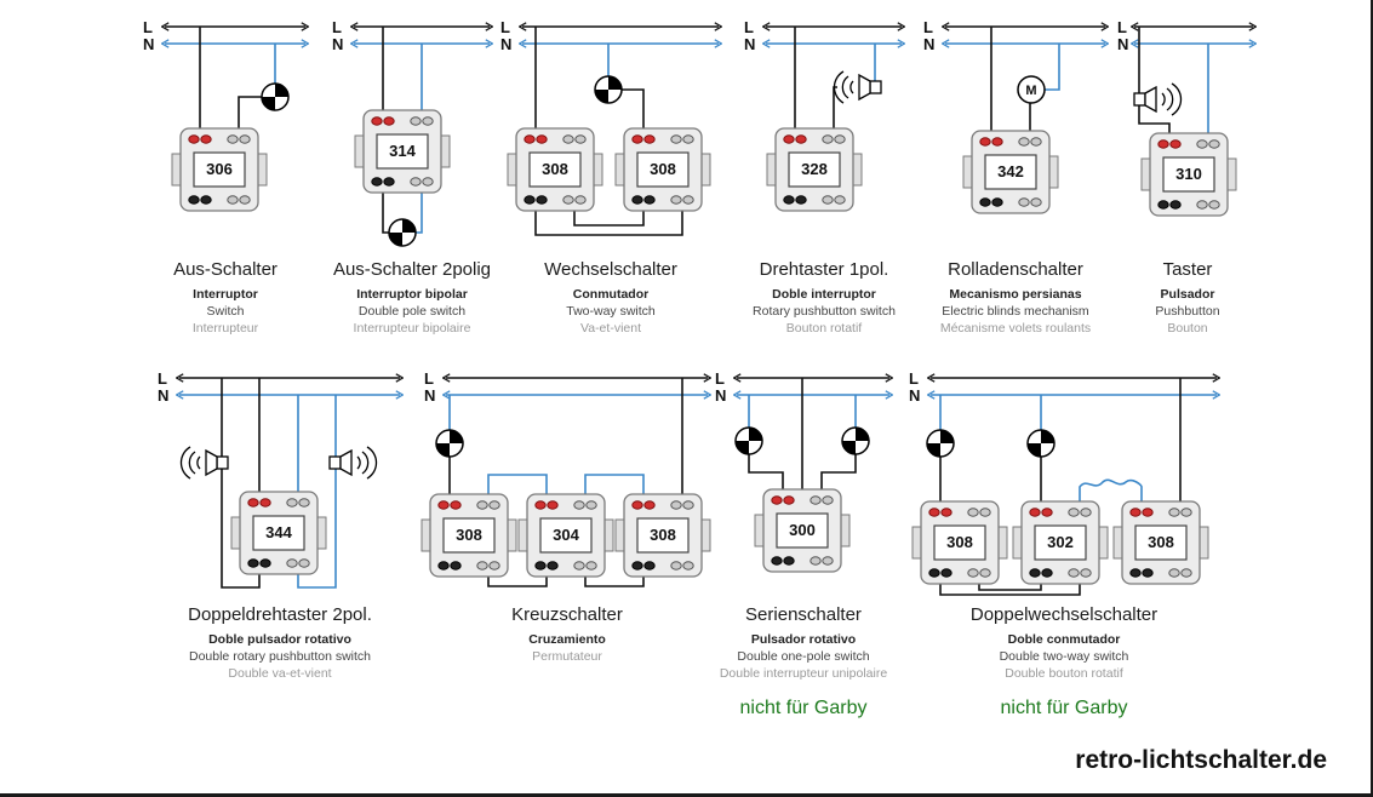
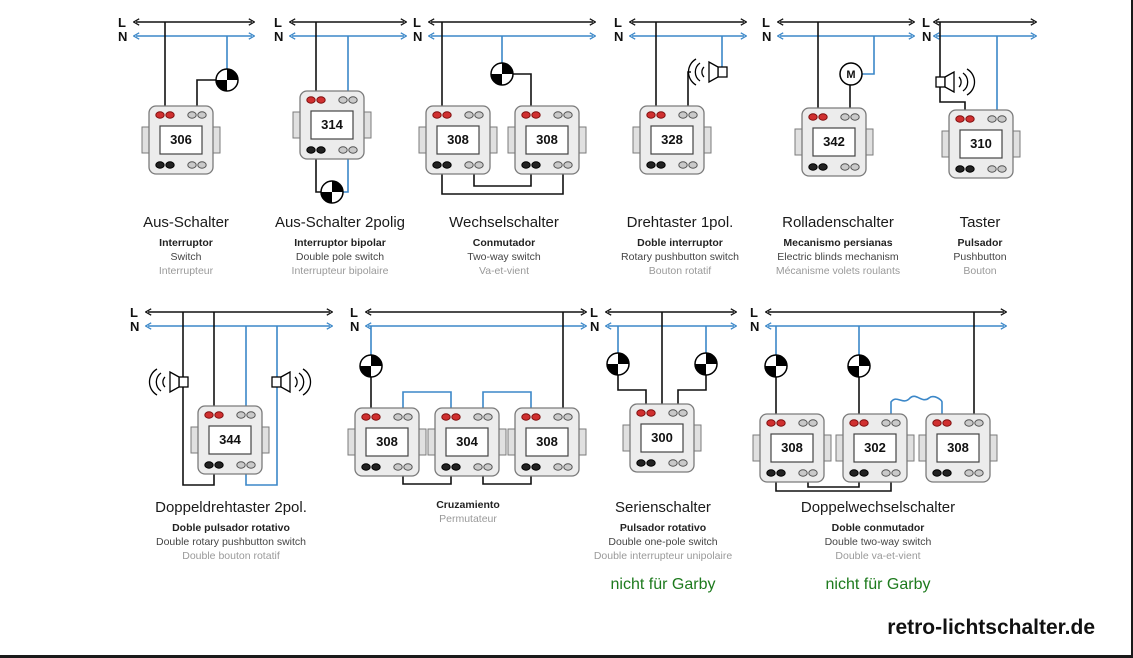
  L
  N
  306
  Aus-Schalter
  Interruptor
  Switch
  Interrupteur
  L
  N
  314
  Aus-Schalter 2polig
  Interruptor bipolar
  Double pole switch
  Interrupteur bipolaire
  L
  N
  308
  308
  Wechselschalter
  Conmutador
  Two-way switch
  Va-et-vient
  L
  N
  328
  Drehtaster 1pol.
  Doble interruptor
  Rotary pushbutton switch
  Bouton rotatif
  L
  N
  M
  342
  Rolladenschalter
  Mecanismo persianas
  Electric blinds mechanism
  Mécanisme volets roulants
  L
  N
  310
  Taster
  Pulsador
  Pushbutton
  Bouton
  L
  N
  344
  Doppeldrehtaster 2pol.
  Doble pulsador rotativo
  Double rotary pushbutton switch
- Double va-et-vient
+ Double bouton rotatif
  L
  N
  308
  304
  308
- Kreuzschalter
  Cruzamiento
  Permutateur
  L
  N
  300
  Serienschalter
  Pulsador rotativo
  Double one-pole switch
  Double interrupteur unipolaire
  nicht für Garby
  L
  N
  308
  302
  308
  Doppelwechselschalter
  Doble conmutador
  Double two-way switch
- Double bouton rotatif
+ Double va-et-vient
  nicht für Garby
  retro-lichtschalter.de
